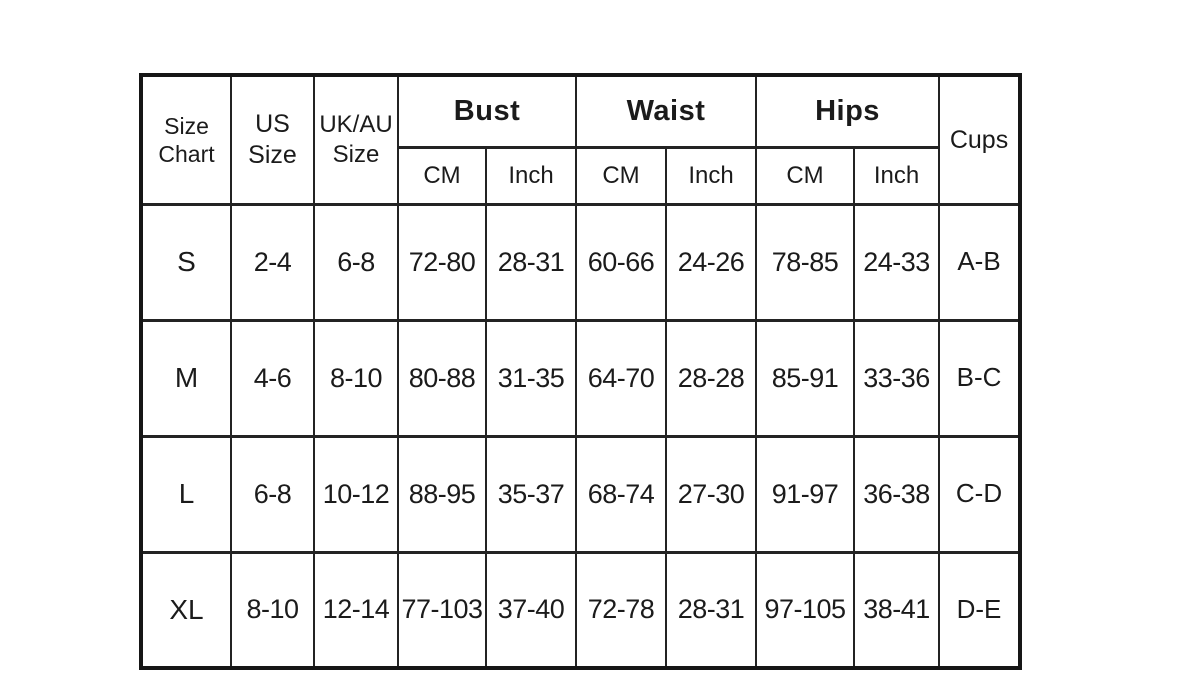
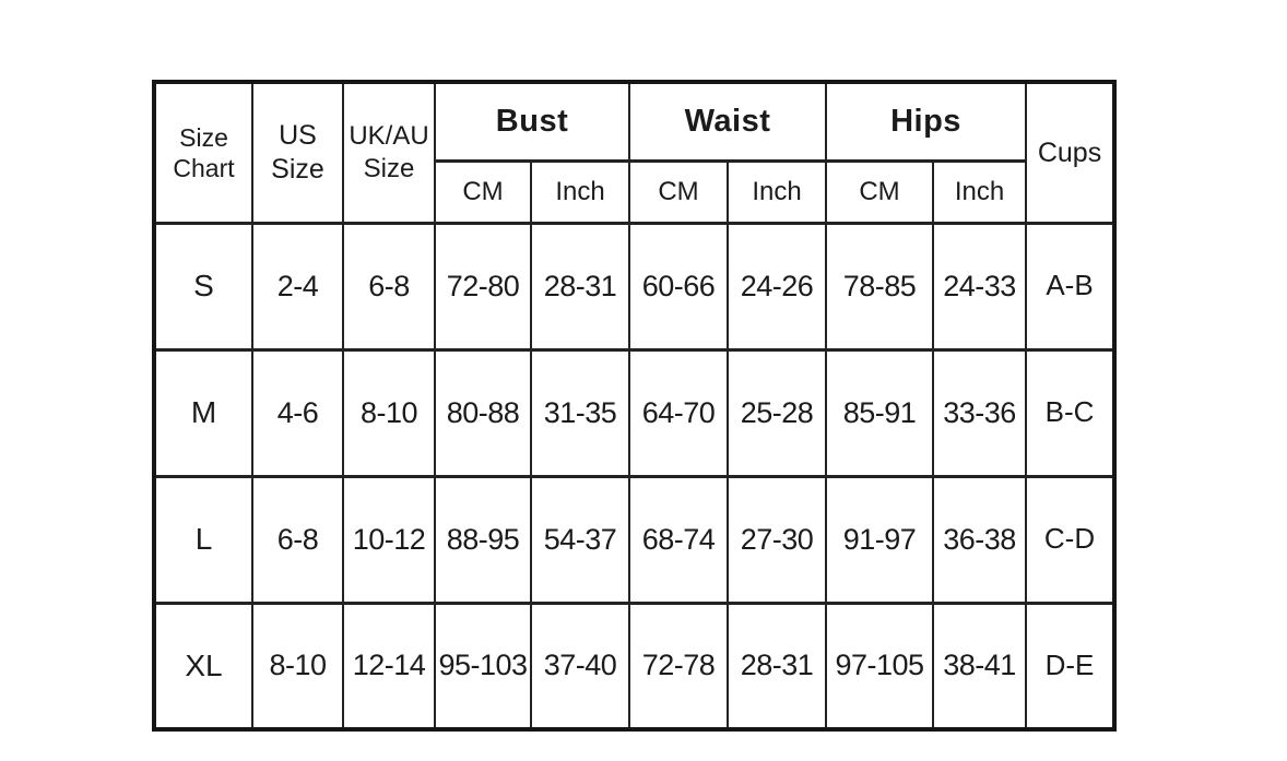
  Size Chart	US Size	UK/AU Size	Bust	Waist	Hips	Cups
  CM	Inch	CM	Inch	CM	Inch
  S	2-4	6-8	72-80	28-31	60-66	24-26	78-85	24-33	A-B
- M	4-6	8-10	80-88	31-35	64-70	28-28	85-91	33-36	B-C
+ M	4-6	8-10	80-88	31-35	64-70	25-28	85-91	33-36	B-C
- L	6-8	10-12	88-95	35-37	68-74	27-30	91-97	36-38	C-D
+ L	6-8	10-12	88-95	54-37	68-74	27-30	91-97	36-38	C-D
- XL	8-10	12-14	77-103	37-40	72-78	28-31	97-105	38-41	D-E
+ XL	8-10	12-14	95-103	37-40	72-78	28-31	97-105	38-41	D-E
